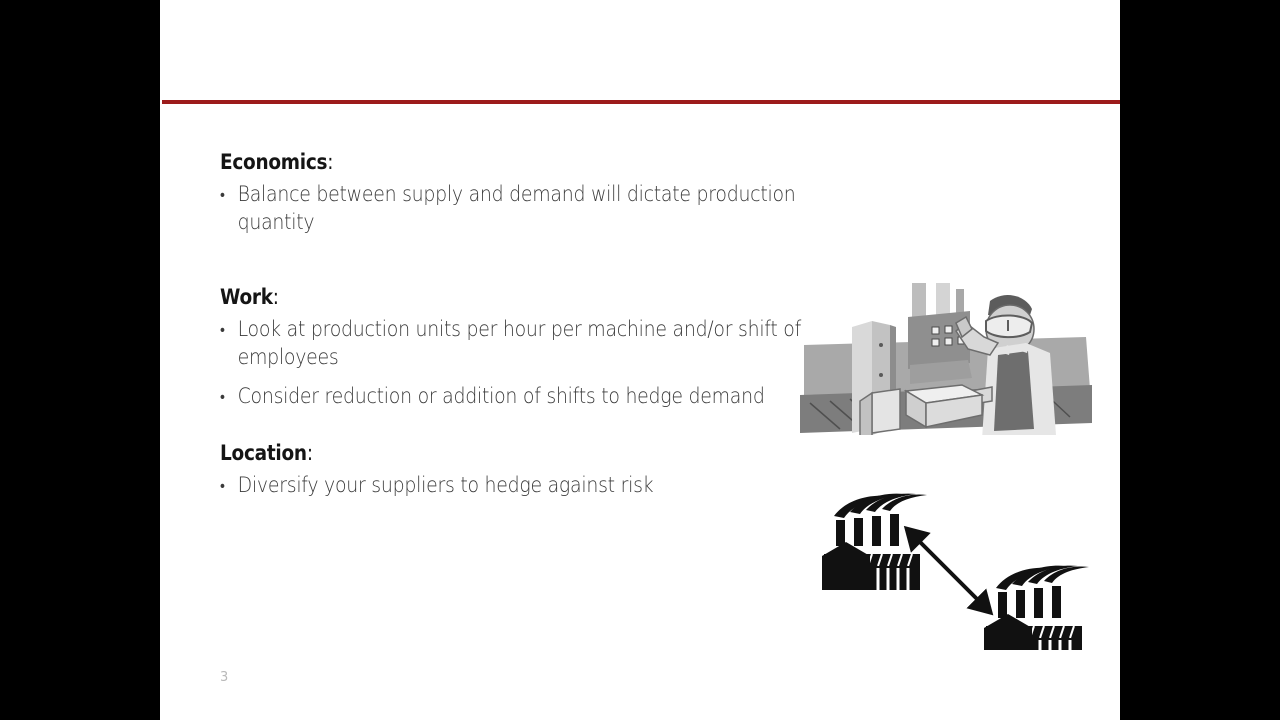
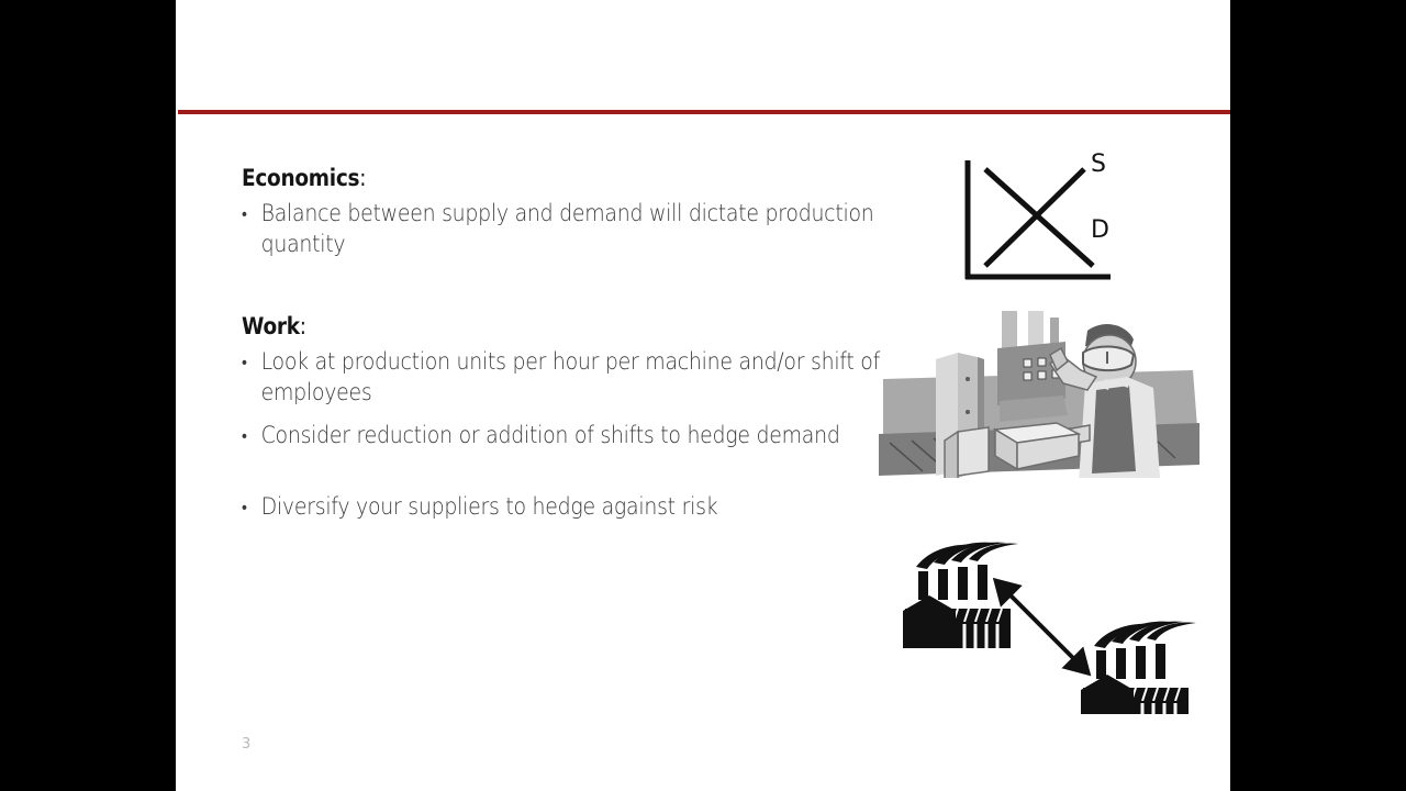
  Economics:
  •
  Balance between supply and demand will dictate production quantity
  Work:
  •
  Look at production units per hour per machine and/or shift of employees
  •
  Consider reduction or addition of shifts to hedge demand
- Location:
  •
  Diversify your suppliers to hedge against risk
+ S
+ D
  3
